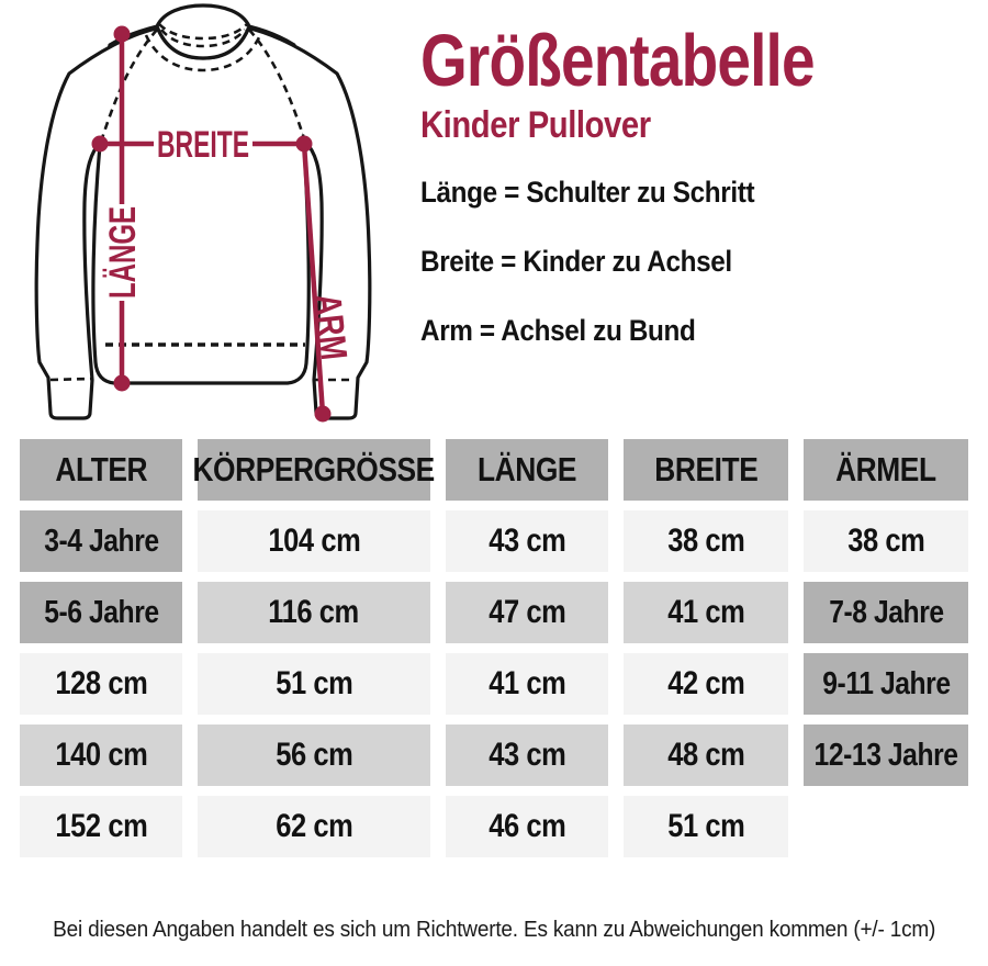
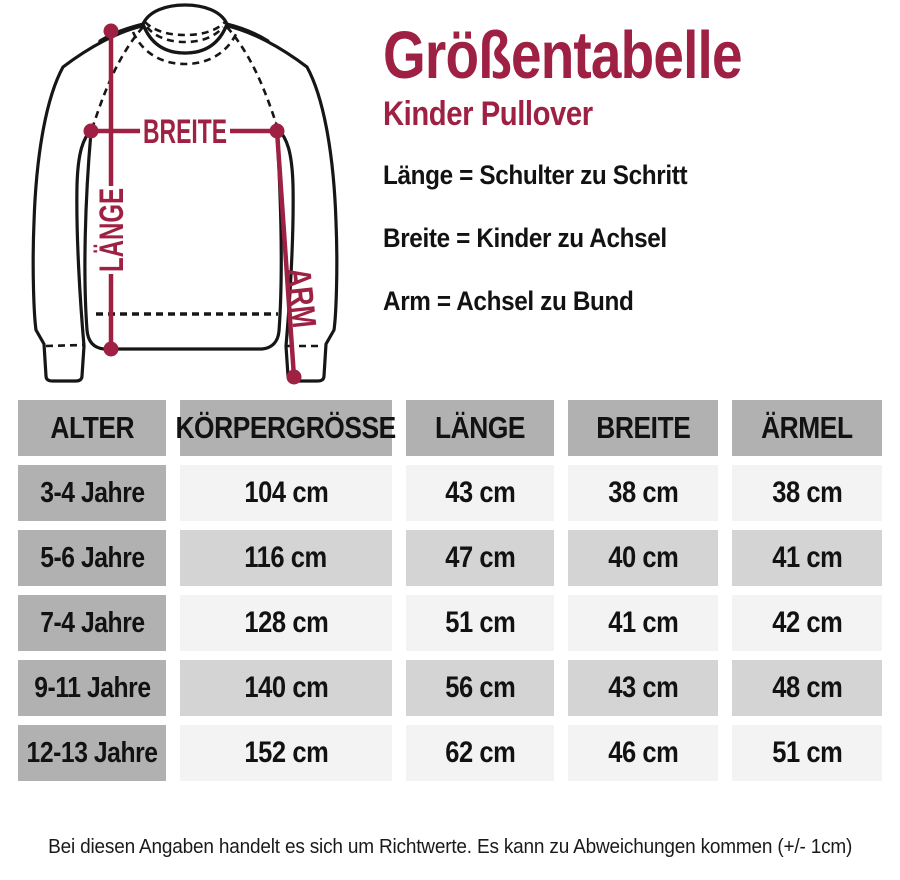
  BREITE
  Größentabelle
  Kinder Pullover
  Länge = Schulter zu Schritt
  Breite = Kinder zu Achsel
  Arm = Achsel zu Bund
  ALTER
  KÖRPERGRÖSSE
  LÄNGE
  BREITE
  ÄRMEL
  3-4 Jahre
  104 cm
  43 cm
  38 cm
  38 cm
  5-6 Jahre
  116 cm
  47 cm
+ 40 cm
  41 cm
- 7-8 Jahre
+ 7-4 Jahre
  128 cm
  51 cm
  41 cm
  42 cm
  9-11 Jahre
  140 cm
  56 cm
  43 cm
  48 cm
  12-13 Jahre
  152 cm
  62 cm
  46 cm
  51 cm
  Bei diesen Angaben handelt es sich um Richtwerte. Es kann zu Abweichungen kommen (+/- 1cm)
